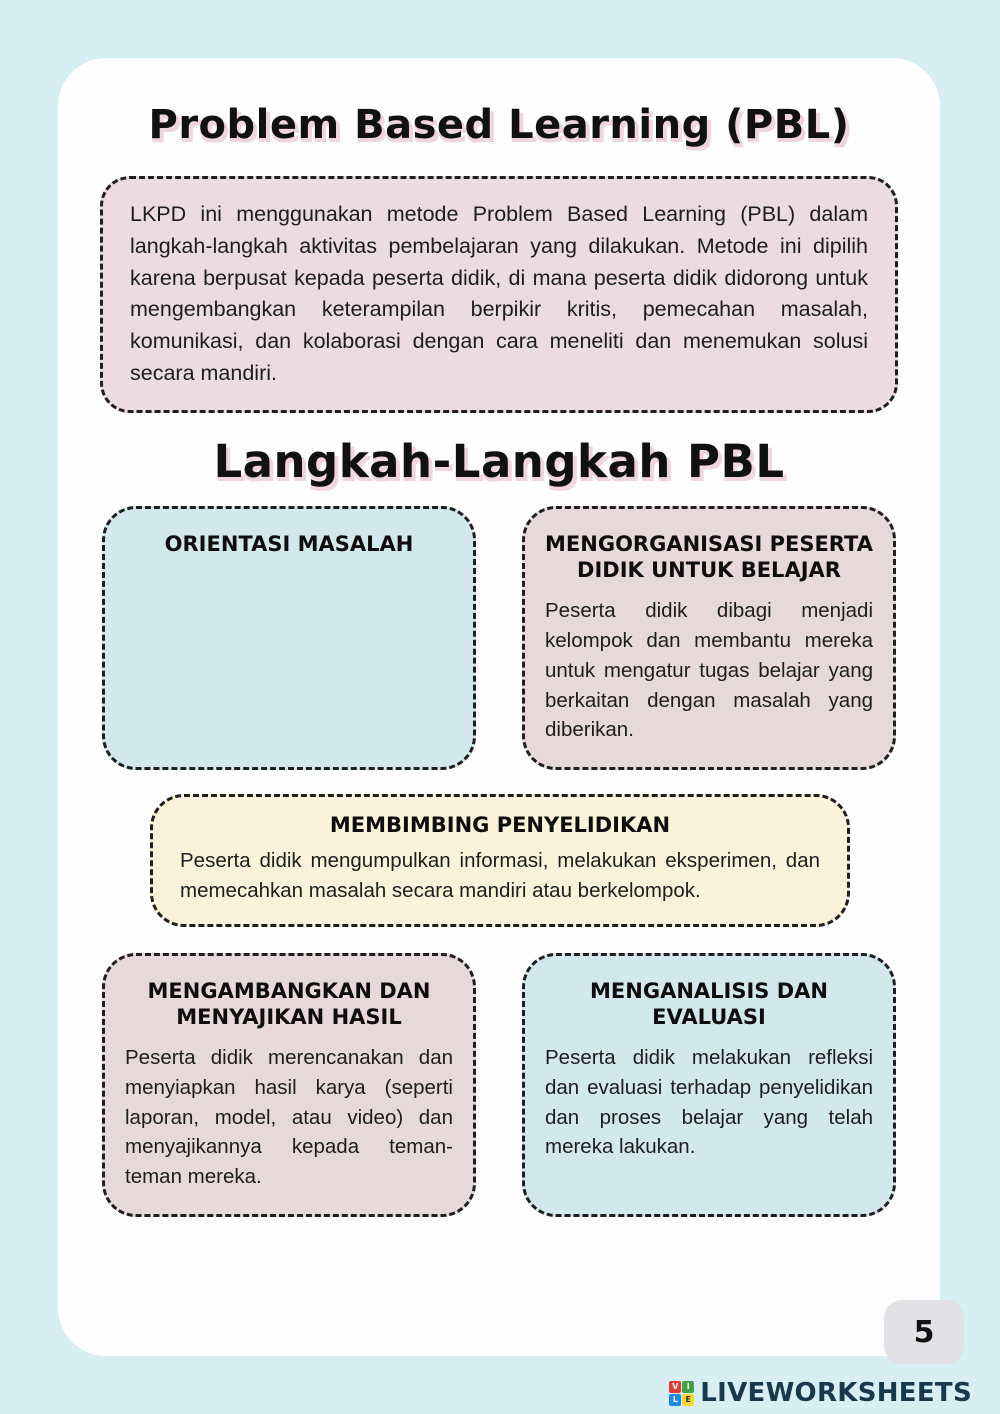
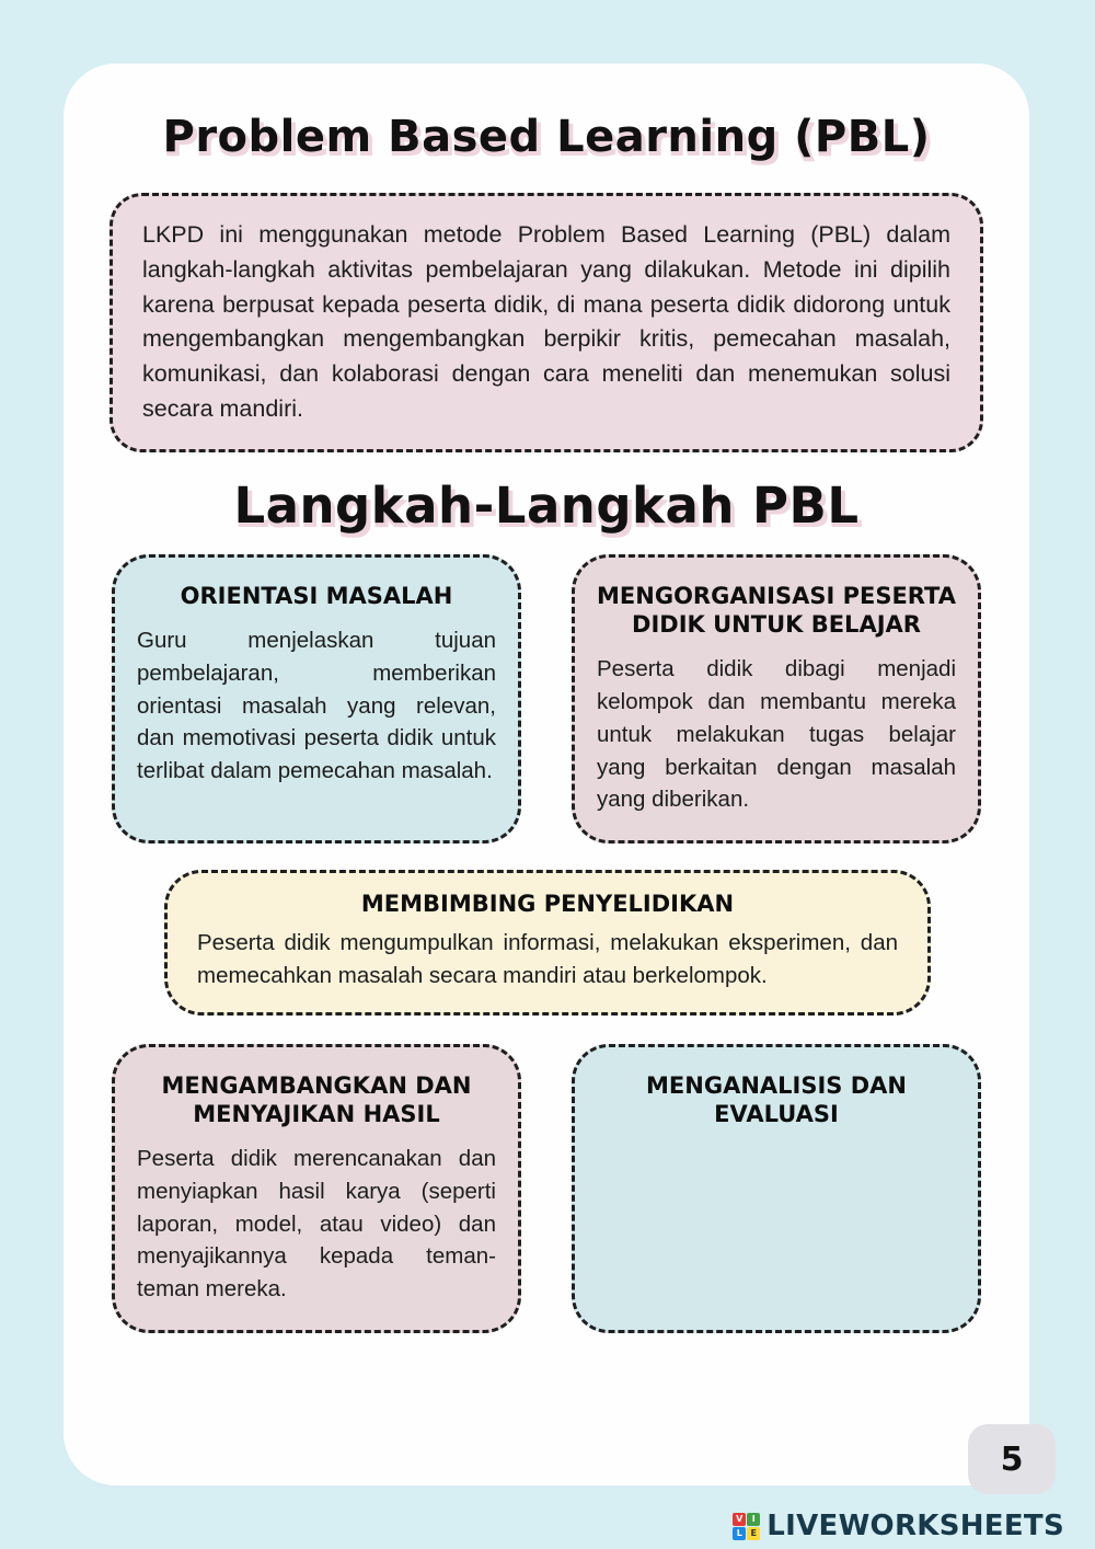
  Problem Based Learning (PBL)
- LKPD ini menggunakan metode Problem Based Learning (PBL) dalam langkah-langkah aktivitas pembelajaran yang dilakukan. Metode ini dipilih karena berpusat kepada peserta didik, di mana peserta didik didorong untuk mengembangkan keterampilan berpikir kritis, pemecahan masalah, komunikasi, dan kolaborasi dengan cara meneliti dan menemukan solusi secara mandiri.
+ LKPD ini menggunakan metode Problem Based Learning (PBL) dalam langkah-langkah aktivitas pembelajaran yang dilakukan. Metode ini dipilih karena berpusat kepada peserta didik, di mana peserta didik didorong untuk mengembangkan mengembangkan berpikir kritis, pemecahan masalah, komunikasi, dan kolaborasi dengan cara meneliti dan menemukan solusi secara mandiri.
  Langkah-Langkah PBL
  ORIENTASI MASALAH
+ Guru menjelaskan tujuan pembelajaran, memberikan orientasi masalah yang relevan, dan memotivasi peserta didik untuk terlibat dalam pemecahan masalah.
  MENGORGANISASI PESERTA DIDIK UNTUK BELAJAR
- Peserta didik dibagi menjadi kelompok dan membantu mereka untuk mengatur tugas belajar yang berkaitan dengan masalah yang diberikan.
+ Peserta didik dibagi menjadi kelompok dan membantu mereka untuk melakukan tugas belajar yang berkaitan dengan masalah yang diberikan.
  MEMBIMBING PENYELIDIKAN
  Peserta didik mengumpulkan informasi, melakukan eksperimen, dan memecahkan masalah secara mandiri atau berkelompok.
  MENGAMBANGKAN DAN MENYAJIKAN HASIL
  Peserta didik merencanakan dan menyiapkan hasil karya (seperti laporan, model, atau video) dan menyajikannya kepada teman-teman mereka.
  MENGANALISIS DAN EVALUASI
- Peserta didik melakukan refleksi dan evaluasi terhadap penyelidikan dan proses belajar yang telah mereka lakukan.
  5
  V
  I
  L
  E
  LIVEWORKSHEETS
